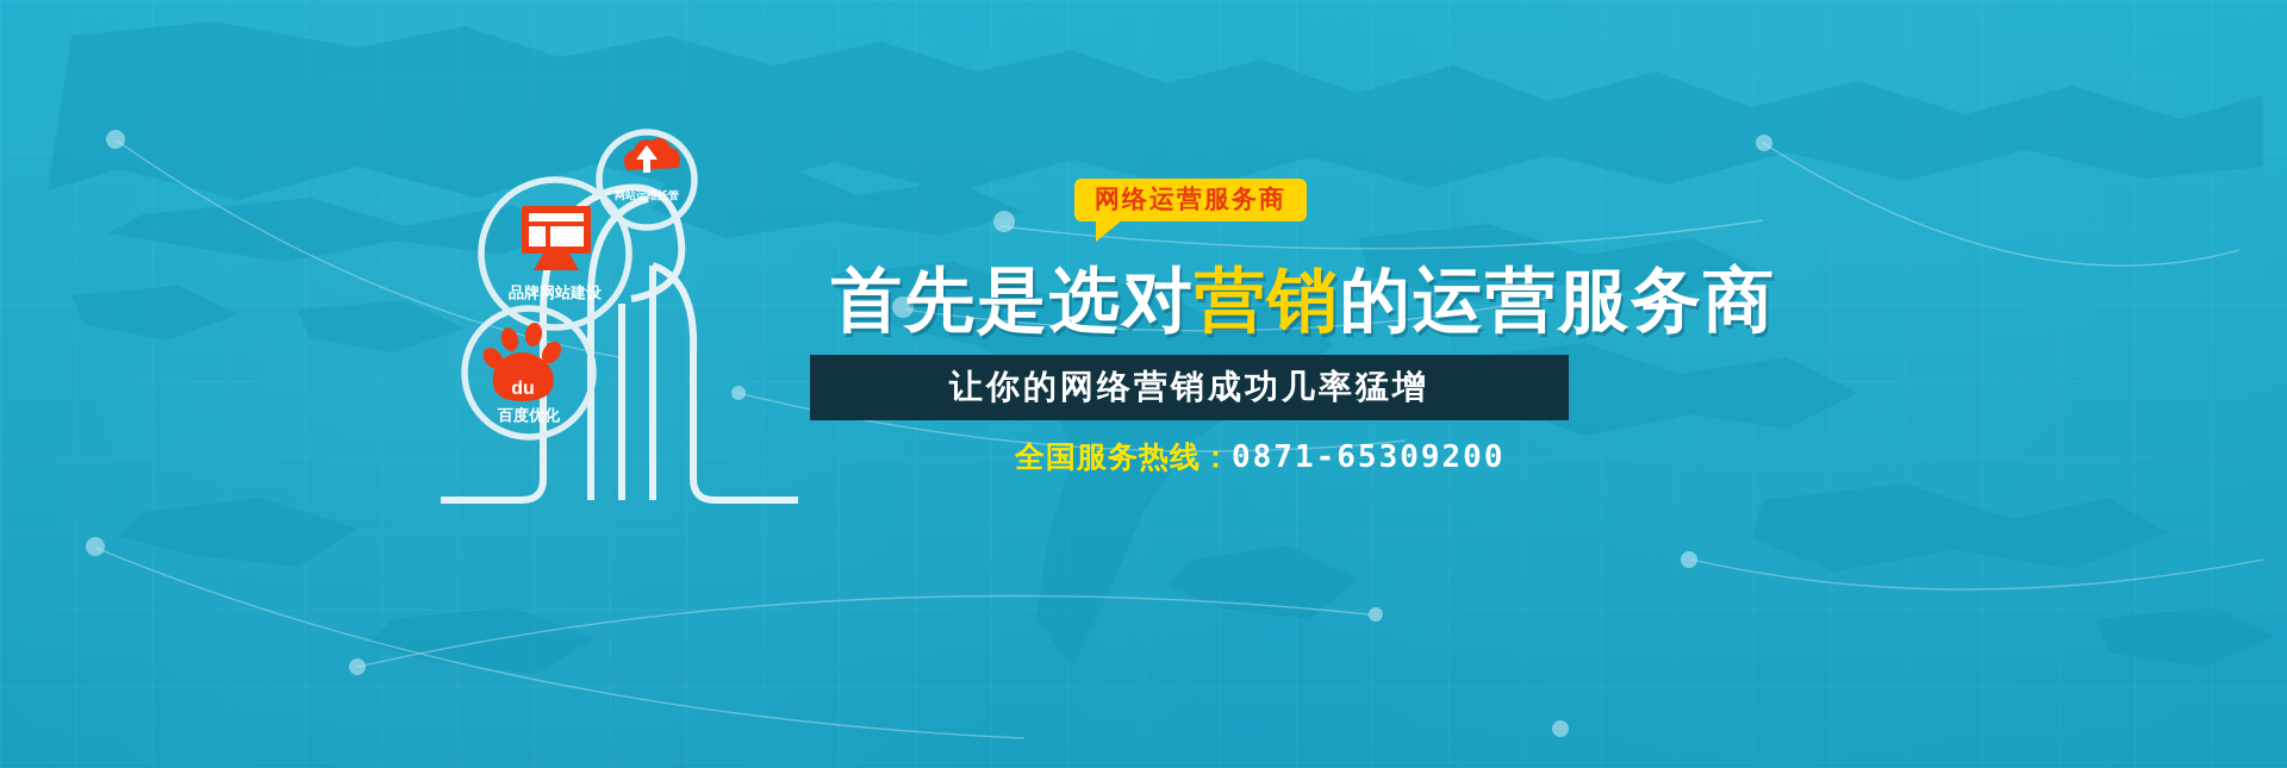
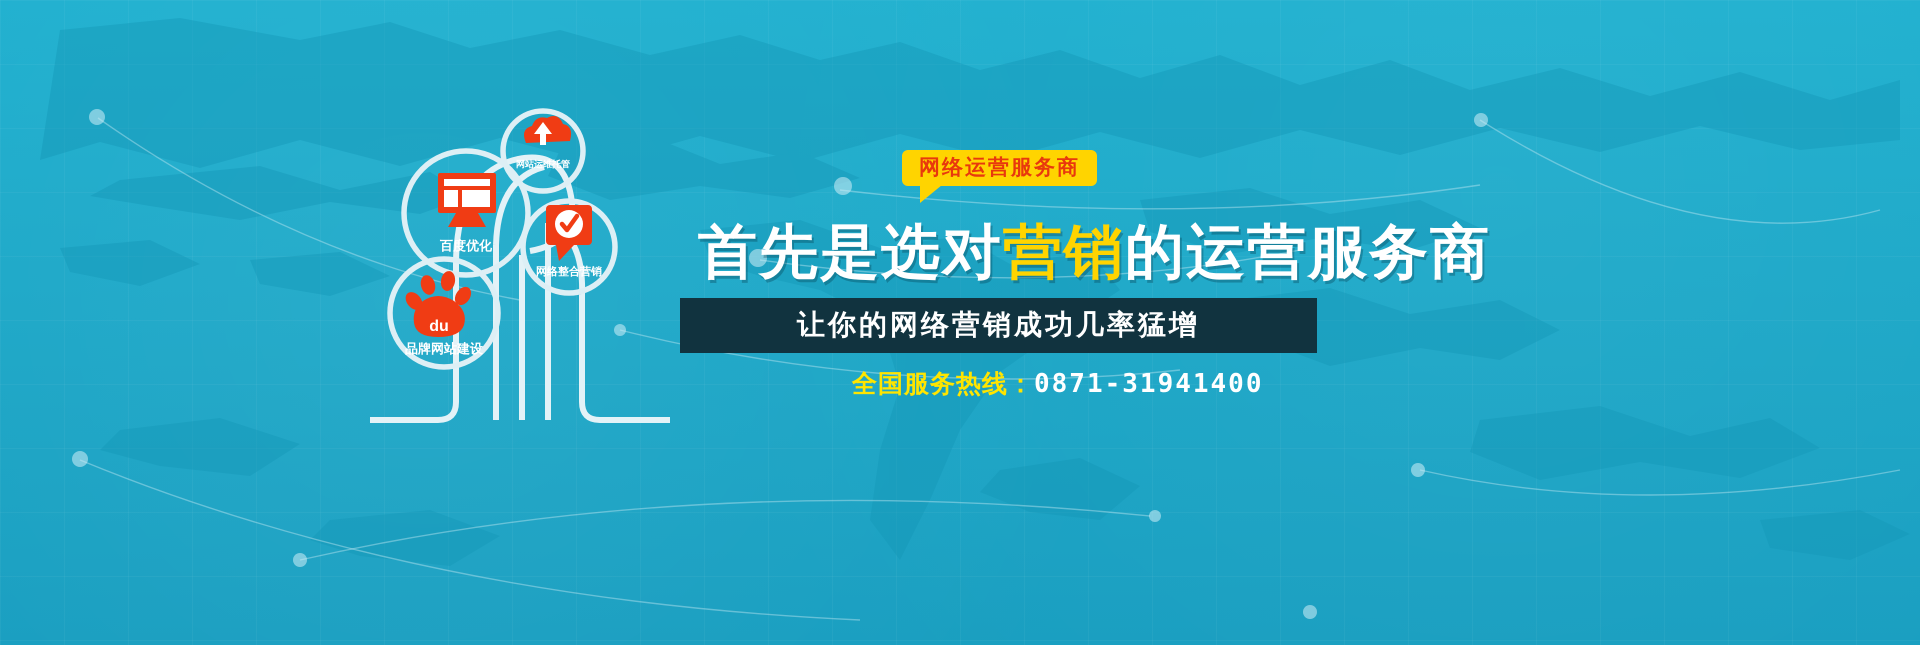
- 品牌网站建设
+ 百度优化
  du
- 百度优化
+ 品牌网站建设
  网站运维托管
+ 网络整合营销
  网络运营服务商
  首先是选对营销的运营服务商
  让你的网络营销成功几率猛增
- 全国服务热线：0871-65309200
+ 全国服务热线：0871-31941400
